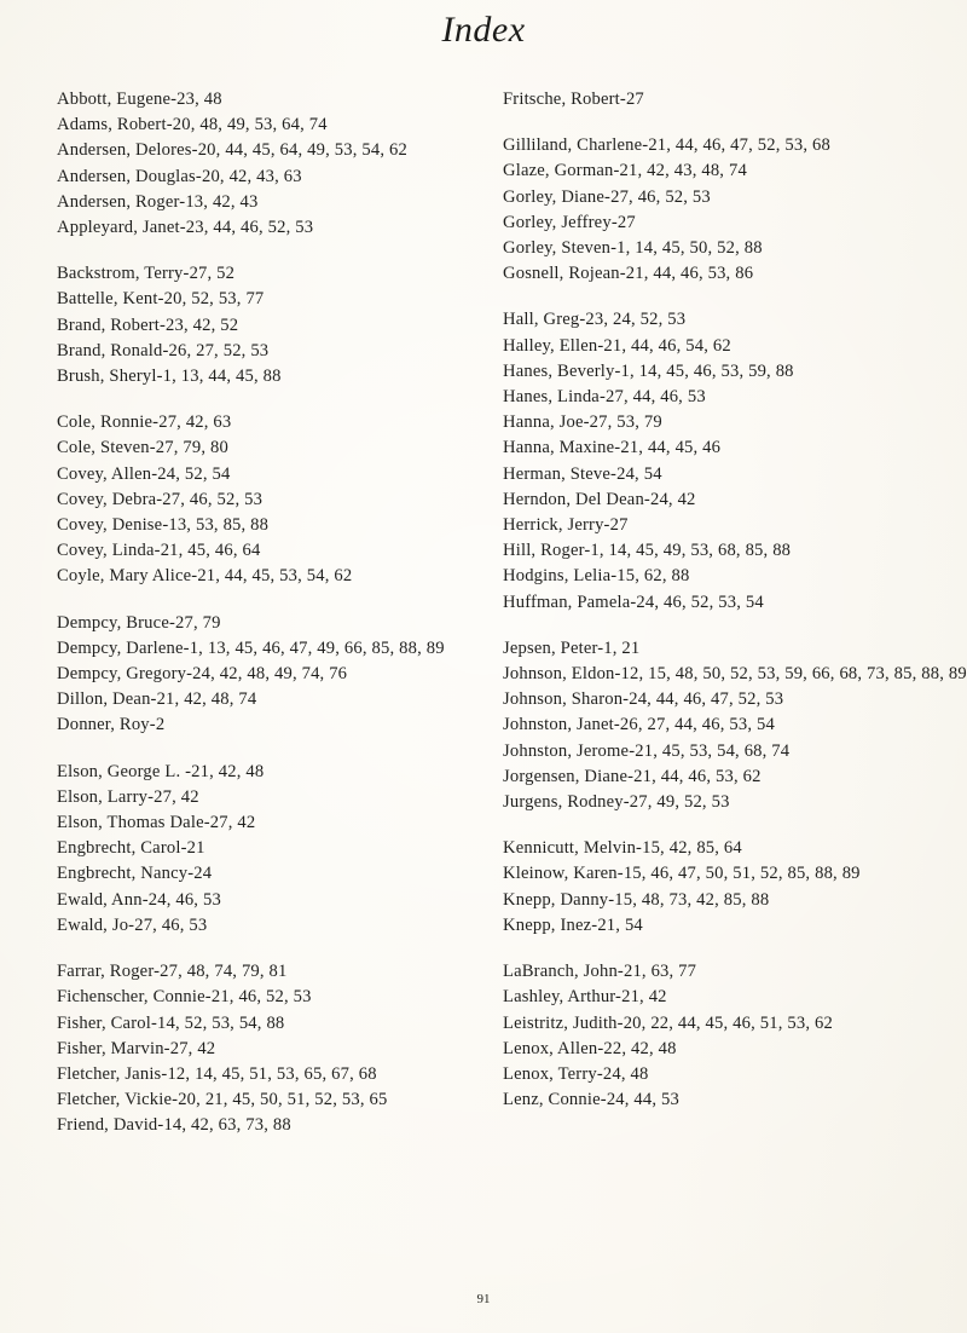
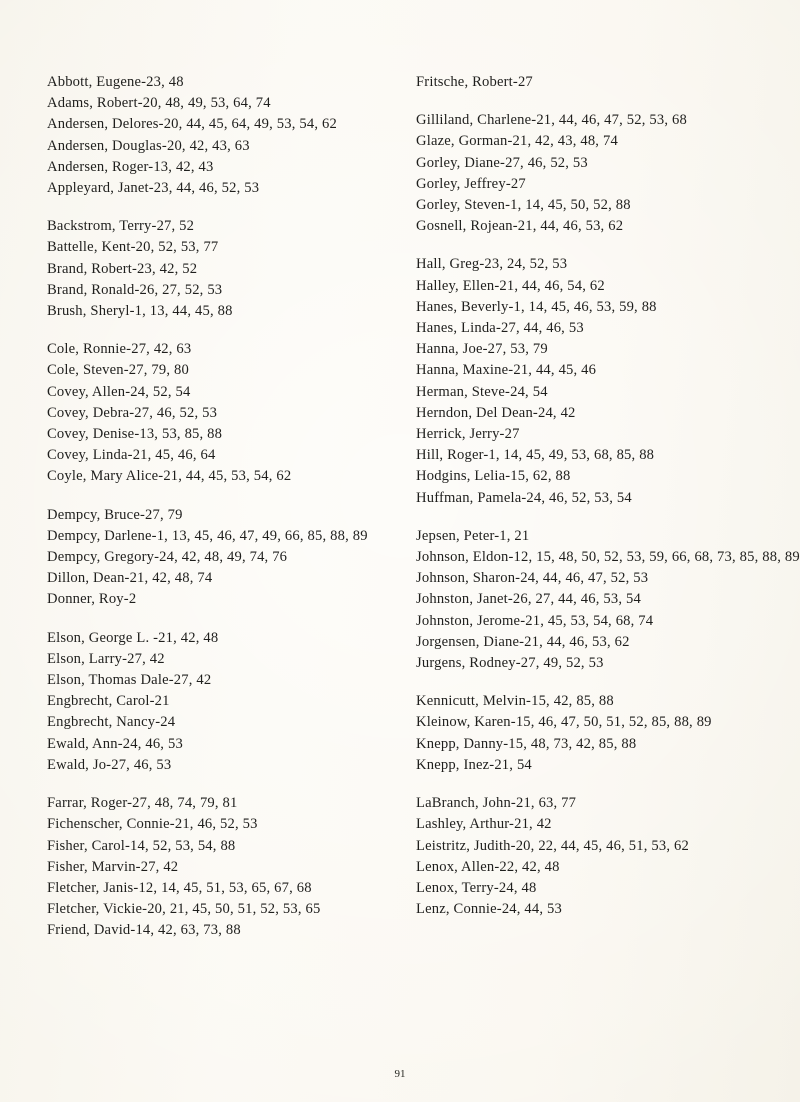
- Index
  Abbott, Eugene-23, 48
  Adams, Robert-20, 48, 49, 53, 64, 74
  Andersen, Delores-20, 44, 45, 64, 49, 53, 54, 62
  Andersen, Douglas-20, 42, 43, 63
  Andersen, Roger-13, 42, 43
  Appleyard, Janet-23, 44, 46, 52, 53
  Backstrom, Terry-27, 52
  Battelle, Kent-20, 52, 53, 77
  Brand, Robert-23, 42, 52
  Brand, Ronald-26, 27, 52, 53
  Brush, Sheryl-1, 13, 44, 45, 88
  Cole, Ronnie-27, 42, 63
  Cole, Steven-27, 79, 80
  Covey, Allen-24, 52, 54
  Covey, Debra-27, 46, 52, 53
  Covey, Denise-13, 53, 85, 88
  Covey, Linda-21, 45, 46, 64
  Coyle, Mary Alice-21, 44, 45, 53, 54, 62
  Dempcy, Bruce-27, 79
  Dempcy, Darlene-1, 13, 45, 46, 47, 49, 66, 85, 88, 89
  Dempcy, Gregory-24, 42, 48, 49, 74, 76
  Dillon, Dean-21, 42, 48, 74
  Donner, Roy-2
  Elson, George L. -21, 42, 48
  Elson, Larry-27, 42
  Elson, Thomas Dale-27, 42
  Engbrecht, Carol-21
  Engbrecht, Nancy-24
  Ewald, Ann-24, 46, 53
  Ewald, Jo-27, 46, 53
  Farrar, Roger-27, 48, 74, 79, 81
  Fichenscher, Connie-21, 46, 52, 53
  Fisher, Carol-14, 52, 53, 54, 88
  Fisher, Marvin-27, 42
  Fletcher, Janis-12, 14, 45, 51, 53, 65, 67, 68
  Fletcher, Vickie-20, 21, 45, 50, 51, 52, 53, 65
  Friend, David-14, 42, 63, 73, 88
  Fritsche, Robert-27
  Gilliland, Charlene-21, 44, 46, 47, 52, 53, 68
  Glaze, Gorman-21, 42, 43, 48, 74
  Gorley, Diane-27, 46, 52, 53
  Gorley, Jeffrey-27
  Gorley, Steven-1, 14, 45, 50, 52, 88
- Gosnell, Rojean-21, 44, 46, 53, 86
+ Gosnell, Rojean-21, 44, 46, 53, 62
  Hall, Greg-23, 24, 52, 53
  Halley, Ellen-21, 44, 46, 54, 62
  Hanes, Beverly-1, 14, 45, 46, 53, 59, 88
  Hanes, Linda-27, 44, 46, 53
  Hanna, Joe-27, 53, 79
  Hanna, Maxine-21, 44, 45, 46
  Herman, Steve-24, 54
  Herndon, Del Dean-24, 42
  Herrick, Jerry-27
  Hill, Roger-1, 14, 45, 49, 53, 68, 85, 88
  Hodgins, Lelia-15, 62, 88
  Huffman, Pamela-24, 46, 52, 53, 54
  Jepsen, Peter-1, 21
  Johnson, Eldon-12, 15, 48, 50, 52, 53, 59, 66, 68, 73, 85, 88, 89
  Johnson, Sharon-24, 44, 46, 47, 52, 53
  Johnston, Janet-26, 27, 44, 46, 53, 54
  Johnston, Jerome-21, 45, 53, 54, 68, 74
  Jorgensen, Diane-21, 44, 46, 53, 62
  Jurgens, Rodney-27, 49, 52, 53
- Kennicutt, Melvin-15, 42, 85, 64
+ Kennicutt, Melvin-15, 42, 85, 88
  Kleinow, Karen-15, 46, 47, 50, 51, 52, 85, 88, 89
  Knepp, Danny-15, 48, 73, 42, 85, 88
  Knepp, Inez-21, 54
  LaBranch, John-21, 63, 77
  Lashley, Arthur-21, 42
  Leistritz, Judith-20, 22, 44, 45, 46, 51, 53, 62
  Lenox, Allen-22, 42, 48
  Lenox, Terry-24, 48
  Lenz, Connie-24, 44, 53
  91
